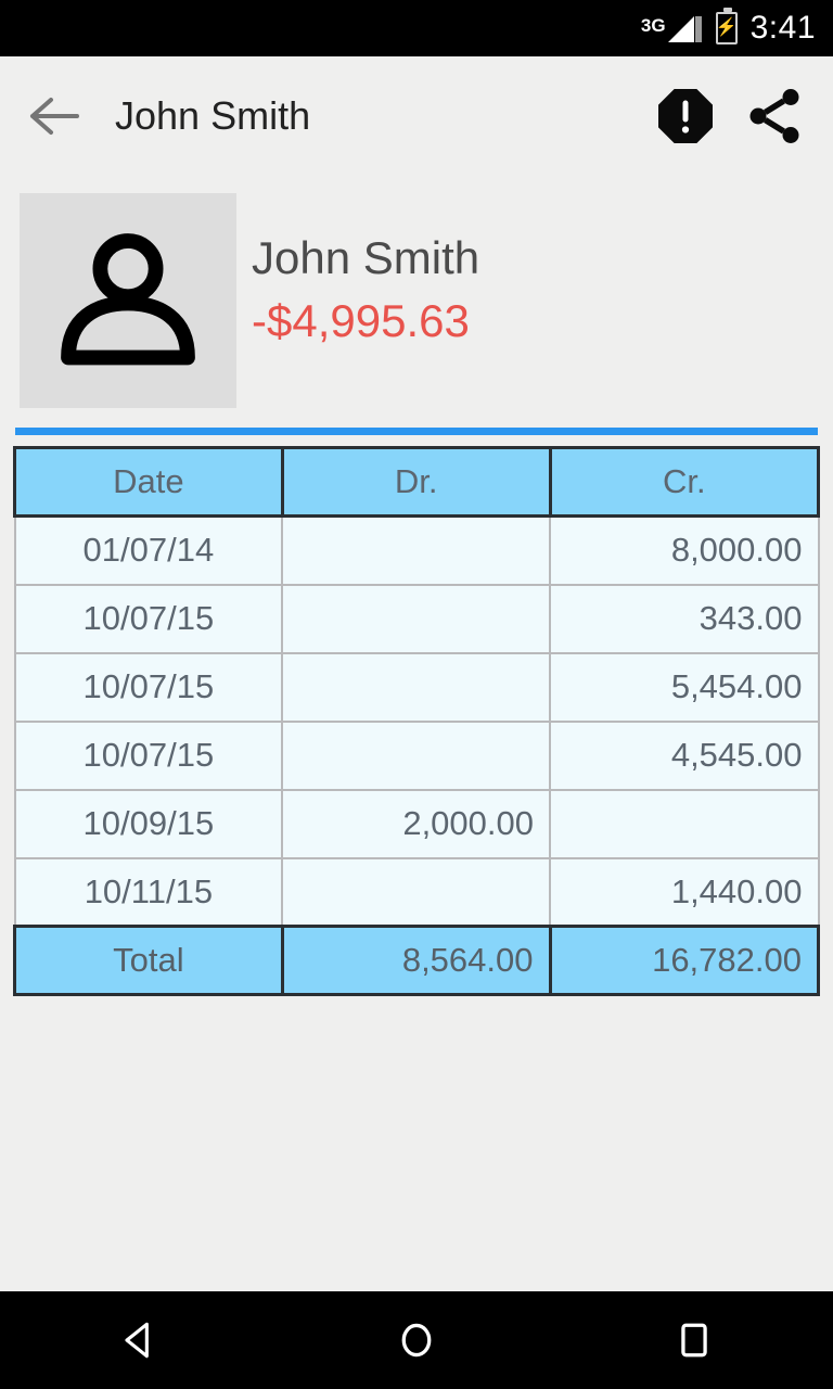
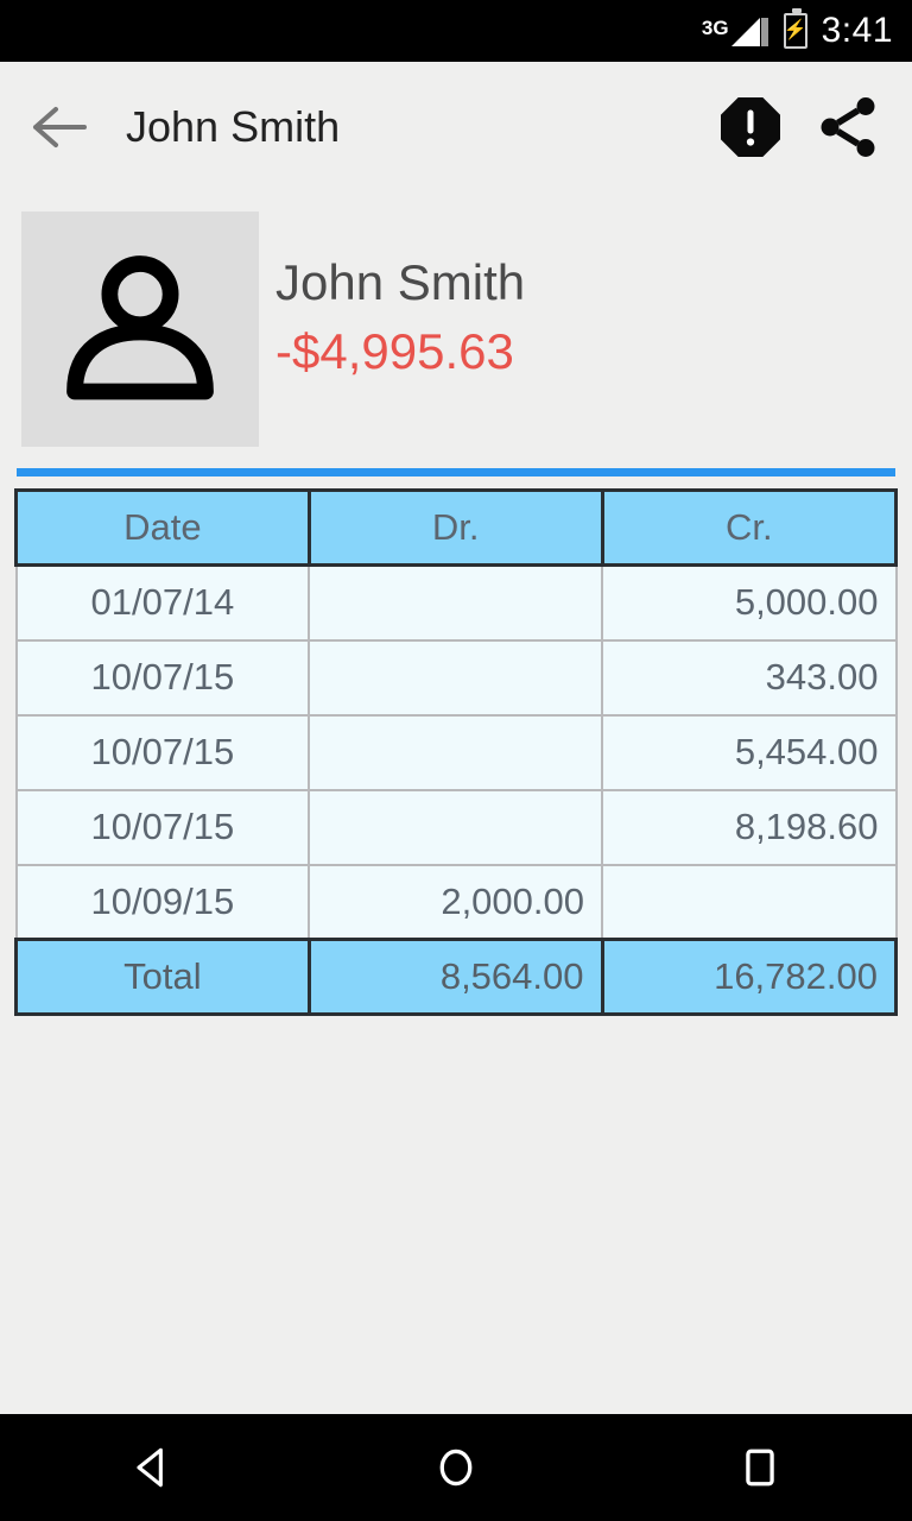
  3G
  ⚡
  3:41
  John Smith
  John Smith
  -$4,995.63
  Date	Dr.	Cr.
- 01/07/14		8,000.00
+ 01/07/14		5,000.00
  10/07/15		343.00
  10/07/15		5,454.00
- 10/07/15		4,545.00
+ 10/07/15		8,198.60
  10/09/15	2,000.00
- 10/11/15		1,440.00
  Total	8,564.00	16,782.00
